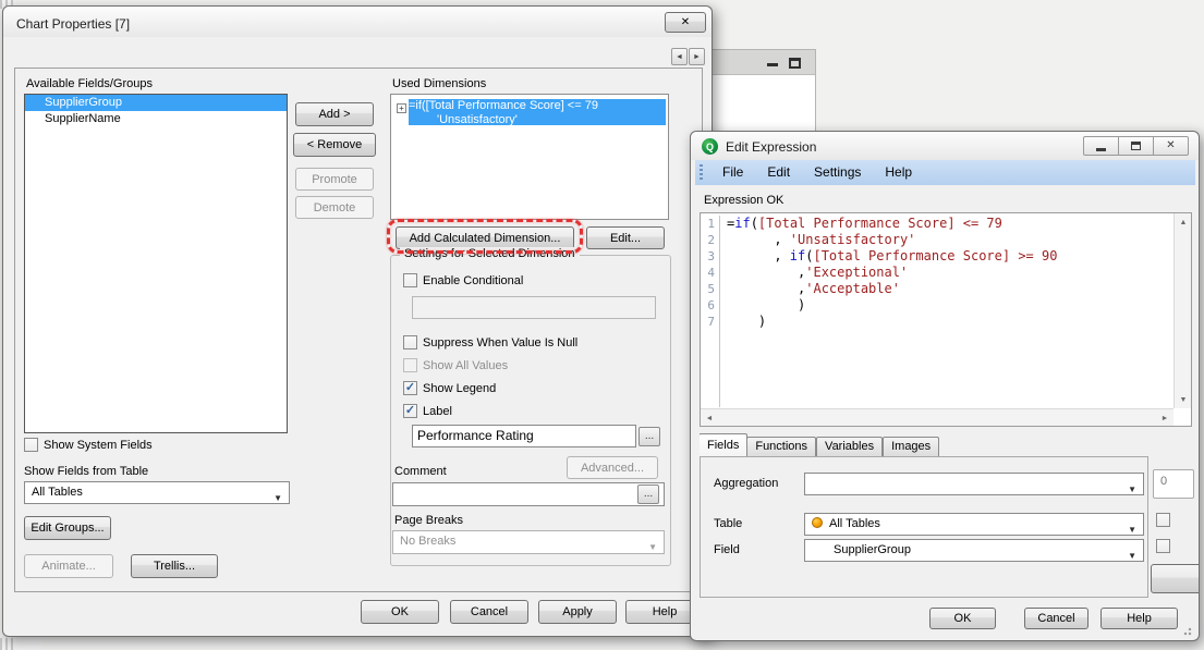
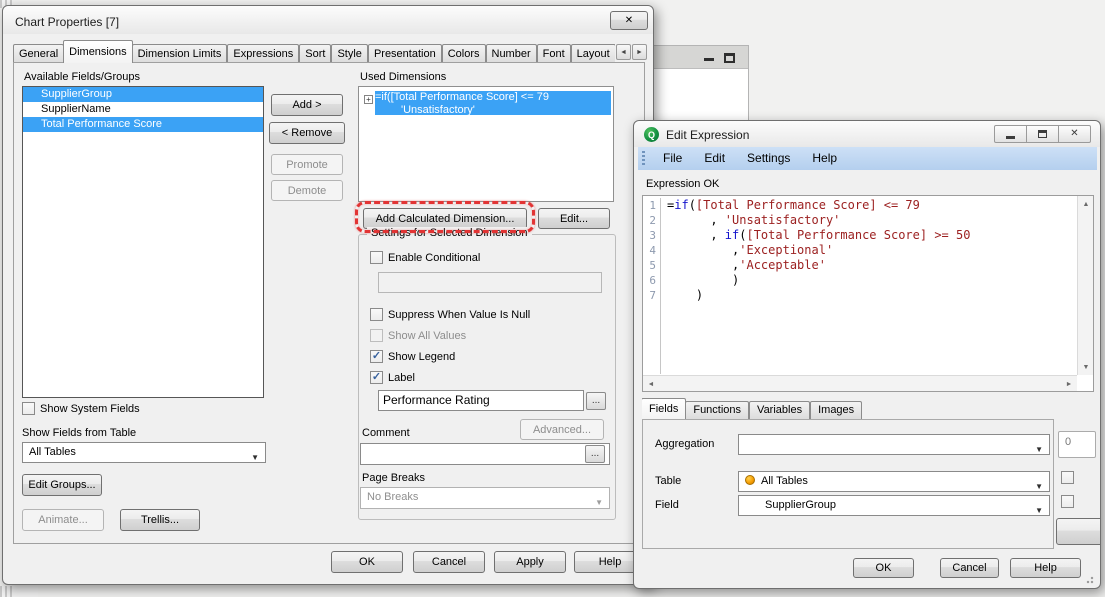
  Chart Properties [7]
  ✕
+ General
+ Dimensions
+ Dimension Limits
+ Expressions
+ Sort
+ Style
+ Presentation
+ Colors
+ Number
+ Font
+ Layout
  Available Fields/Groups
  SupplierGroup
  SupplierName
+ Total Performance Score
  Add >
  < Remove
  Promote
  Demote
  Used Dimensions
  +
  =if([Total Performance Score] <= 79
  'Unsatisfactory'
  Add Calculated Dimension...
  Edit...
  Settings for Selected Dimension
  Enable Conditional
  Suppress When Value Is Null
  Show All Values
  ✓
  Show Legend
  ✓
  Label
  Performance Rating
  ...
  Advanced...
  Comment
  ...
  Page Breaks
  No Breaks
  ▼
  Show System Fields
  Show Fields from Table
  All Tables
  ▼
  Edit Groups...
  Animate...
  Trellis...
  OK
  Cancel
  Apply
  Help
  Q
  Edit Expression
  ✕
  File
  Edit
  Settings
  Help
  Expression OK
  1
  2
  3
  4
  5
  6
  7
  =if([Total Performance Score] <= 79
  , 'Unsatisfactory'
- , if([Total Performance Score] >= 90
+ , if([Total Performance Score] >= 50
  ,'Exceptional'
  ,'Acceptable'
  )
  )
  Fields
  Functions
  Variables
  Images
  Aggregation
  ▼
  Table
  All Tables
  ▼
  Field
  SupplierGroup
  ▼
  0
  OK
  Cancel
  Help
